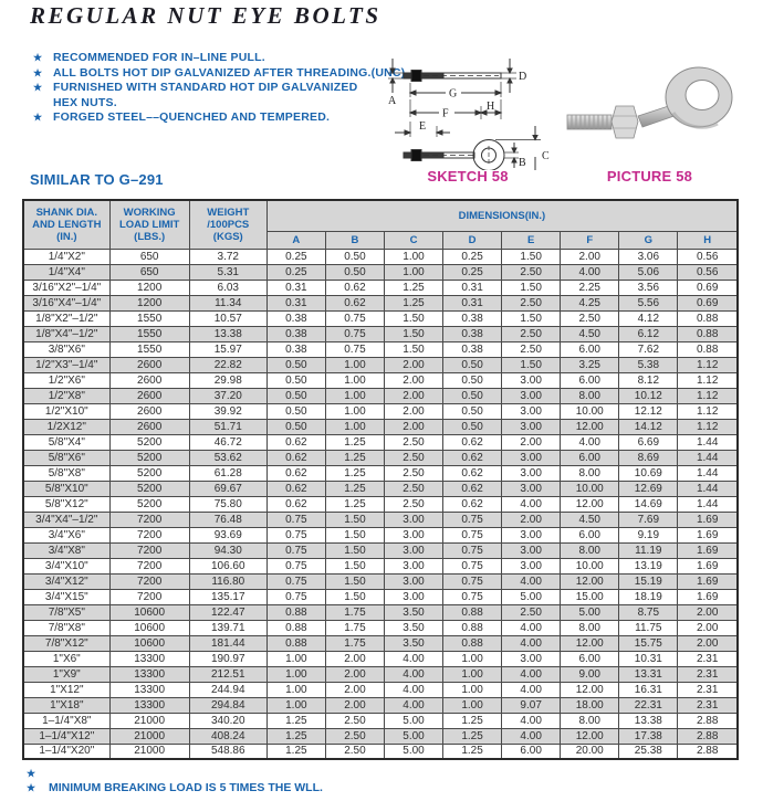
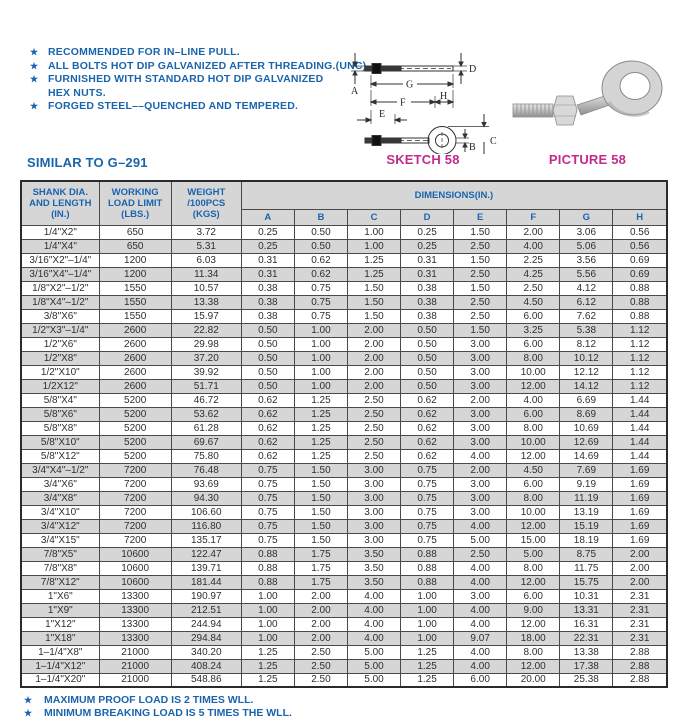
- REGULAR NUT EYE BOLTS
  ★
  RECOMMENDED FOR IN–LINE PULL.
  ★
  ALL BOLTS HOT DIP GALVANIZED AFTER THREADING.(UNC
  ★
  FURNISHED WITH STANDARD HOT DIP GALVANIZED
  HEX NUTS.
  ★
  FORGED STEEL––QUENCHED AND TEMPERED.
  SIMILAR TO G–291
  A
  G
  F
  H
  E
  D
  B
  C
  SKETCH 58
  PICTURE 58
  SHANK DIA. AND LENGTH (IN.)	WORKING LOAD LIMIT (LBS.)	WEIGHT /100PCS (KGS)	DIMENSIONS(IN.)
  A	B	C	D	E	F	G	H
  1/4"X2"	650	3.72	0.25	0.50	1.00	0.25	1.50	2.00	3.06	0.56
  1/4"X4"	650	5.31	0.25	0.50	1.00	0.25	2.50	4.00	5.06	0.56
  3/16"X2"–1/4"	1200	6.03	0.31	0.62	1.25	0.31	1.50	2.25	3.56	0.69
  3/16"X4"–1/4"	1200	11.34	0.31	0.62	1.25	0.31	2.50	4.25	5.56	0.69
  1/8"X2"–1/2"	1550	10.57	0.38	0.75	1.50	0.38	1.50	2.50	4.12	0.88
  1/8"X4"–1/2"	1550	13.38	0.38	0.75	1.50	0.38	2.50	4.50	6.12	0.88
  3/8"X6"	1550	15.97	0.38	0.75	1.50	0.38	2.50	6.00	7.62	0.88
  1/2"X3"–1/4"	2600	22.82	0.50	1.00	2.00	0.50	1.50	3.25	5.38	1.12
  1/2"X6"	2600	29.98	0.50	1.00	2.00	0.50	3.00	6.00	8.12	1.12
  1/2"X8"	2600	37.20	0.50	1.00	2.00	0.50	3.00	8.00	10.12	1.12
  1/2"X10"	2600	39.92	0.50	1.00	2.00	0.50	3.00	10.00	12.12	1.12
  1/2X12"	2600	51.71	0.50	1.00	2.00	0.50	3.00	12.00	14.12	1.12
  5/8"X4"	5200	46.72	0.62	1.25	2.50	0.62	2.00	4.00	6.69	1.44
  5/8"X6"	5200	53.62	0.62	1.25	2.50	0.62	3.00	6.00	8.69	1.44
  5/8"X8"	5200	61.28	0.62	1.25	2.50	0.62	3.00	8.00	10.69	1.44
  5/8"X10"	5200	69.67	0.62	1.25	2.50	0.62	3.00	10.00	12.69	1.44
  5/8"X12"	5200	75.80	0.62	1.25	2.50	0.62	4.00	12.00	14.69	1.44
  3/4"X4"–1/2"	7200	76.48	0.75	1.50	3.00	0.75	2.00	4.50	7.69	1.69
  3/4"X6"	7200	93.69	0.75	1.50	3.00	0.75	3.00	6.00	9.19	1.69
  3/4"X8"	7200	94.30	0.75	1.50	3.00	0.75	3.00	8.00	11.19	1.69
  3/4"X10"	7200	106.60	0.75	1.50	3.00	0.75	3.00	10.00	13.19	1.69
  3/4"X12"	7200	116.80	0.75	1.50	3.00	0.75	4.00	12.00	15.19	1.69
  3/4"X15"	7200	135.17	0.75	1.50	3.00	0.75	5.00	15.00	18.19	1.69
  7/8"X5"	10600	122.47	0.88	1.75	3.50	0.88	2.50	5.00	8.75	2.00
  7/8"X8"	10600	139.71	0.88	1.75	3.50	0.88	4.00	8.00	11.75	2.00
  7/8"X12"	10600	181.44	0.88	1.75	3.50	0.88	4.00	12.00	15.75	2.00
  1"X6"	13300	190.97	1.00	2.00	4.00	1.00	3.00	6.00	10.31	2.31
  1"X9"	13300	212.51	1.00	2.00	4.00	1.00	4.00	9.00	13.31	2.31
  1"X12"	13300	244.94	1.00	2.00	4.00	1.00	4.00	12.00	16.31	2.31
  1"X18"	13300	294.84	1.00	2.00	4.00	1.00	9.07	18.00	22.31	2.31
  1–1/4"X8"	21000	340.20	1.25	2.50	5.00	1.25	4.00	8.00	13.38	2.88
  1–1/4"X12"	21000	408.24	1.25	2.50	5.00	1.25	4.00	12.00	17.38	2.88
  1–1/4"X20"	21000	548.86	1.25	2.50	5.00	1.25	6.00	20.00	25.38	2.88
  ★
+ MAXIMUM PROOF LOAD IS 2 TIMES WLL.
  ★
  MINIMUM BREAKING LOAD IS 5 TIMES THE WLL.
